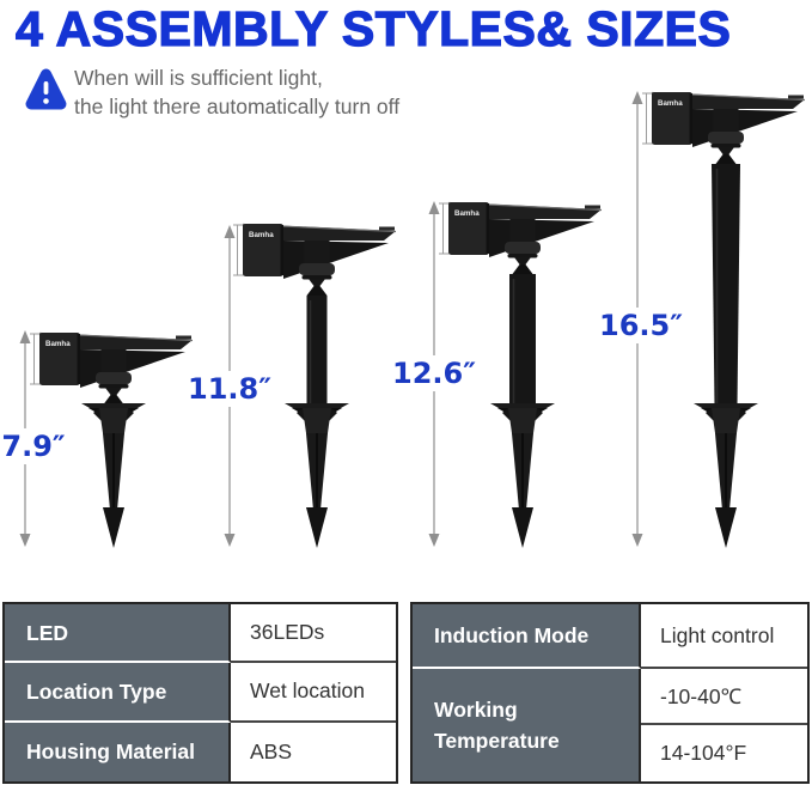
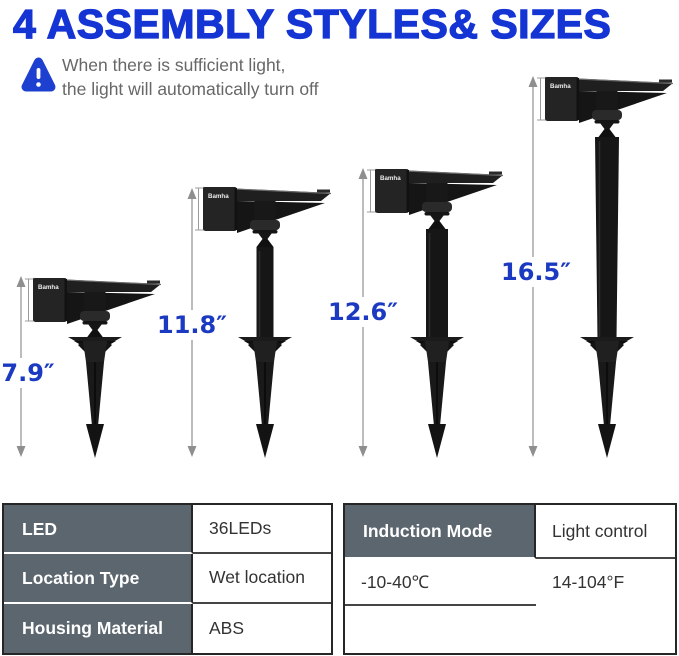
  4 ASSEMBLY STYLES& SIZES
- When will is sufficient light,
+ When there is sufficient light,
- the light there automatically turn off
+ the light will automatically turn off
  7.9″
  11.8″
  12.6″
  16.5″
  LED
  36LEDs
  Location Type
  Wet location
  Housing Material
  ABS
  Induction Mode
  Light control
- Working Temperature
  -10-40℃
  14-104°F
